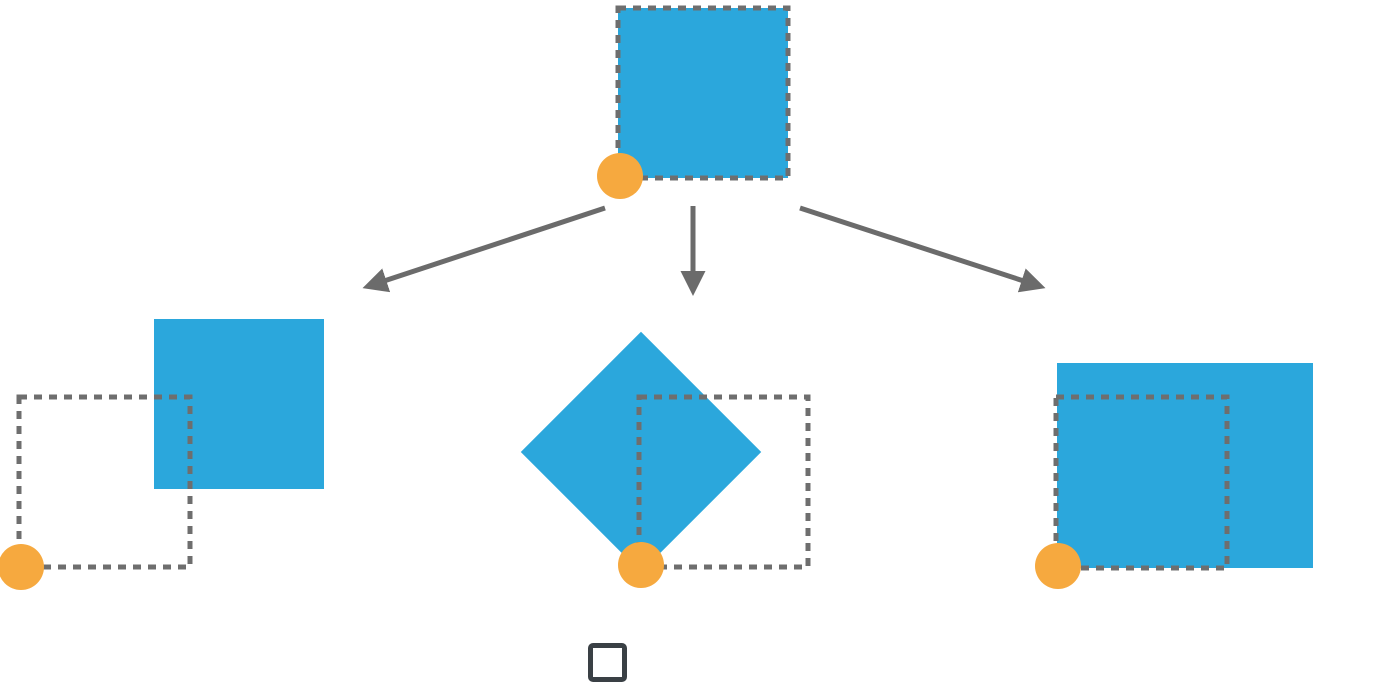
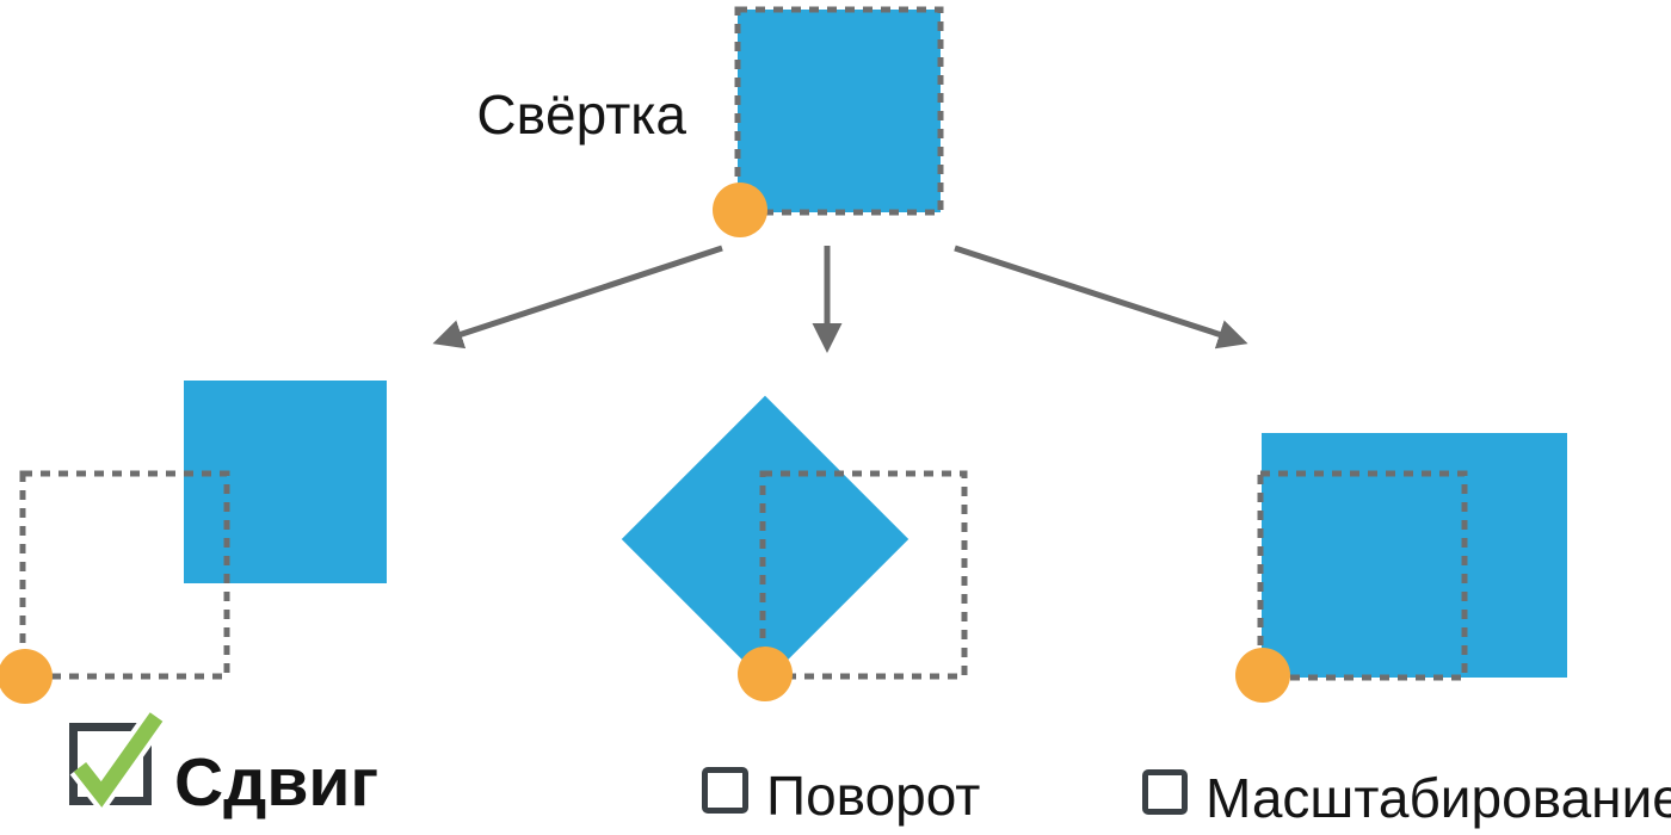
+ Свёртка
+ Сдвиг
+ Поворот
+ Масштабирование
